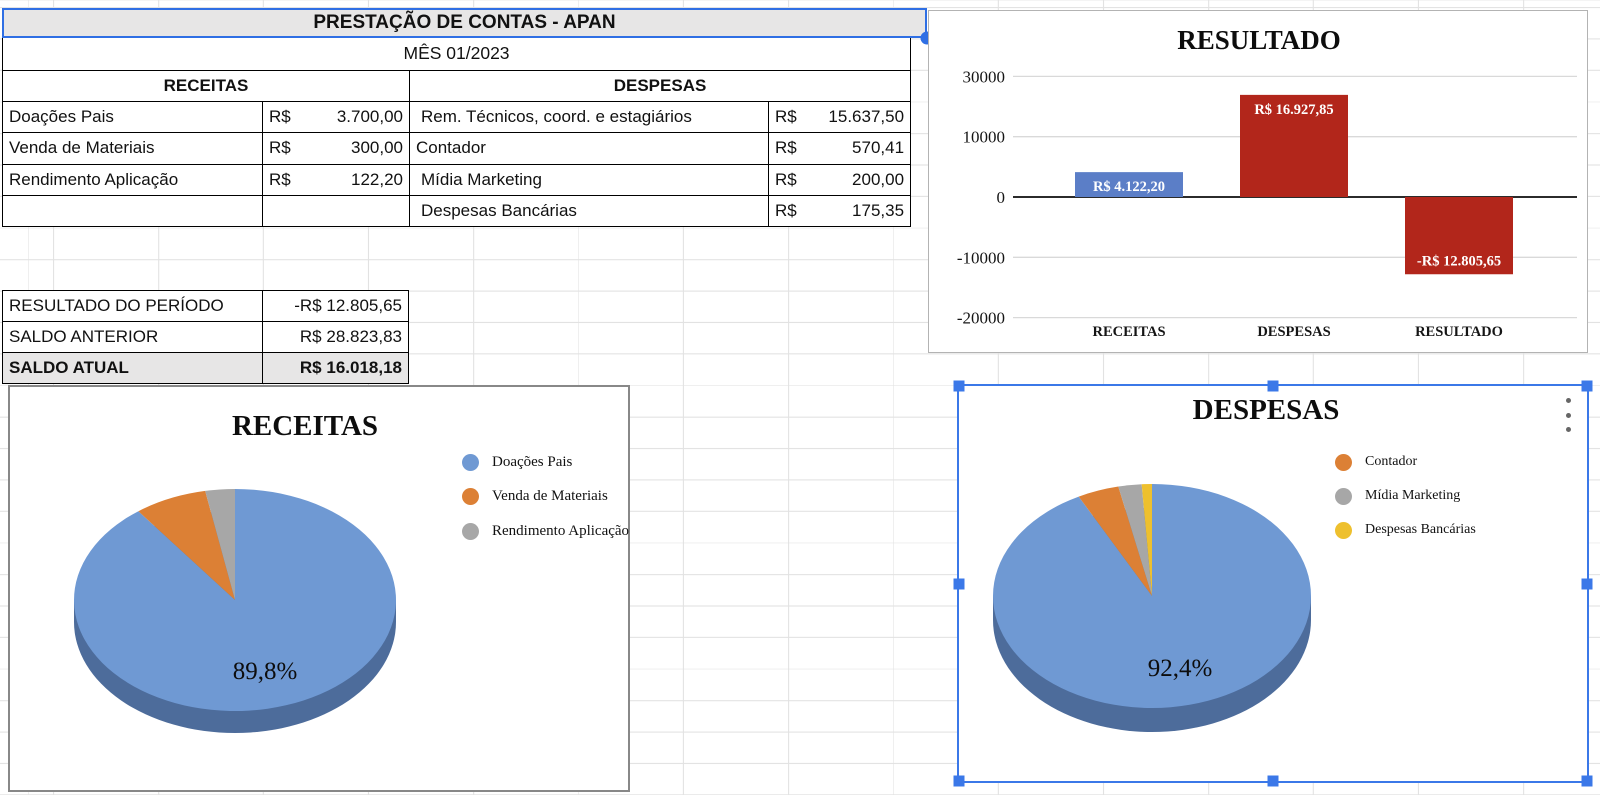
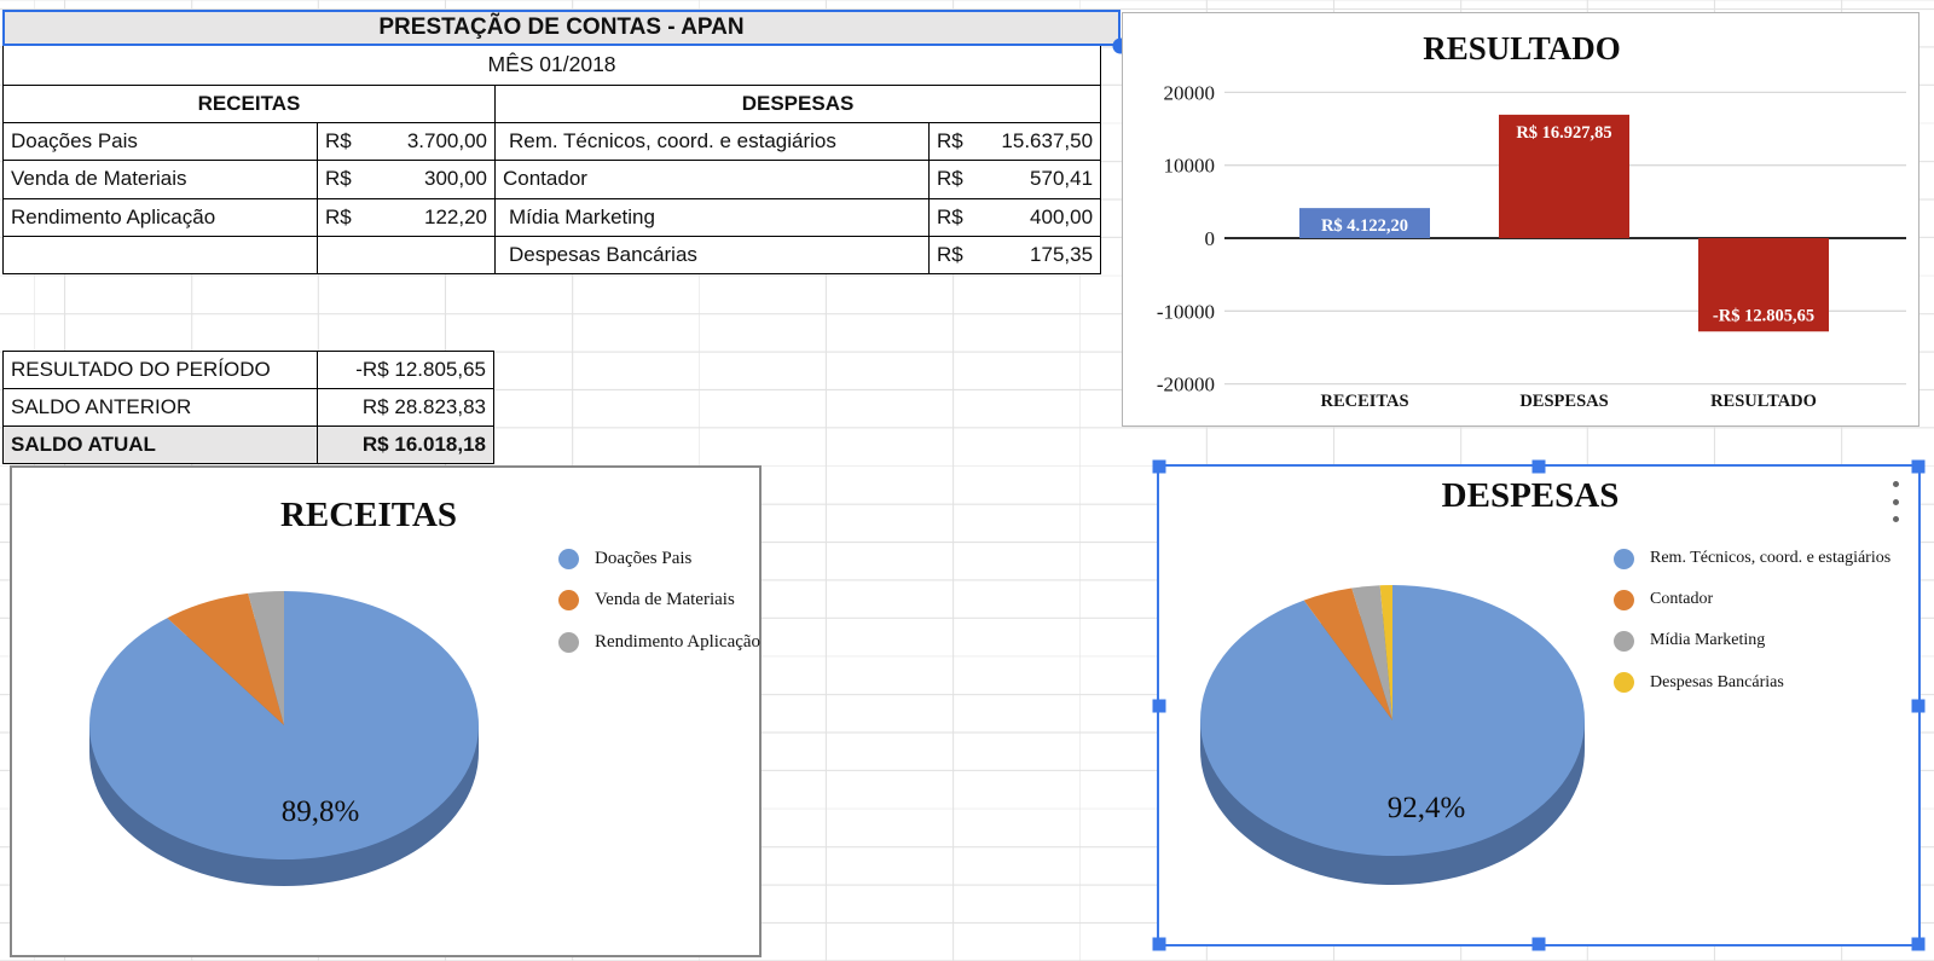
  PRESTAÇÃO DE CONTAS - APAN
- MÊS 01/2023
+ MÊS 01/2018
  RECEITAS	DESPESAS
  Doações Pais	R$ 3.700,00	Rem. Técnicos, coord. e estagiários	R$ 15.637,50
  Venda de Materiais	R$ 300,00	Contador	R$ 570,41
- Rendimento Aplicação	R$ 122,20	Mídia Marketing	R$ 200,00
+ Rendimento Aplicação	R$ 122,20	Mídia Marketing	R$ 400,00
  		Despesas Bancárias	R$ 175,35
  RESULTADO DO PERÍODO	-R$ 12.805,65
  SALDO ANTERIOR	R$ 28.823,83
  SALDO ATUAL	R$ 16.018,18
  RESULTADO
- 30000
+ 20000
  10000
  0
  -10000
  -20000
  R$ 4.122,20
  RECEITAS
  R$ 16.927,85
  DESPESAS
  -R$ 12.805,65
  RESULTADO
  RECEITAS
  89,8%
  Doações Pais
  Venda de Materiais
  Rendimento Aplicação
  DESPESAS
  92,4%
+ Rem. Técnicos, coord. e estagiários
  Contador
  Mídia Marketing
  Despesas Bancárias
